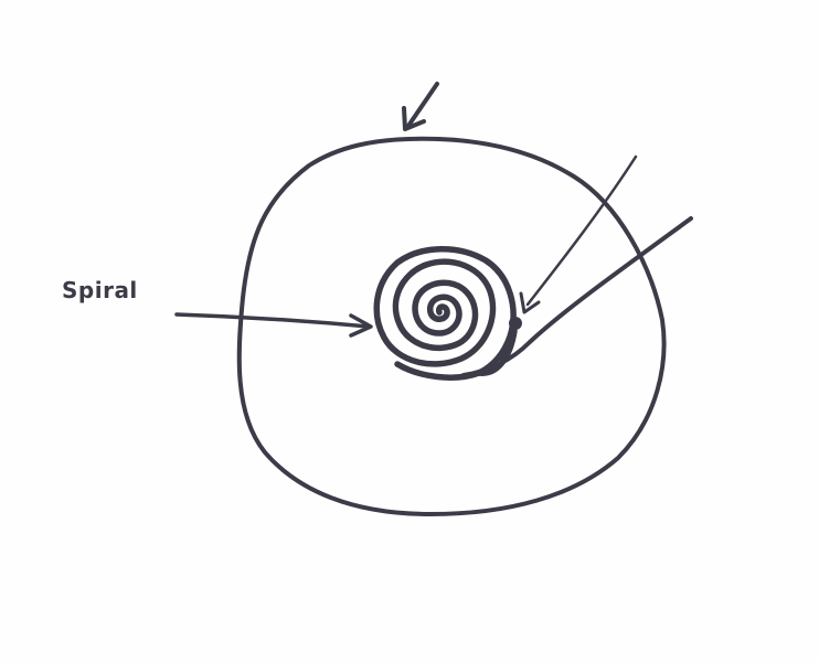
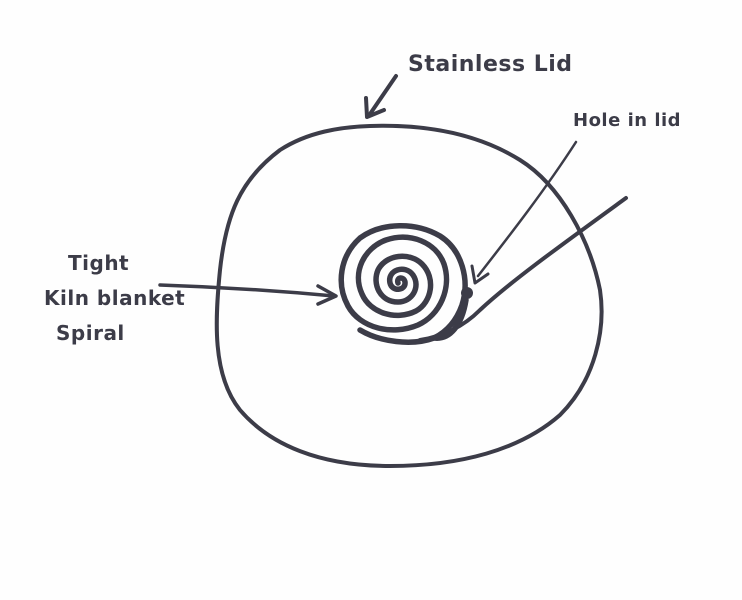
+ Stainless Lid
+ Hole in lid
+ Tight
+ Kiln blanket
  Spiral
